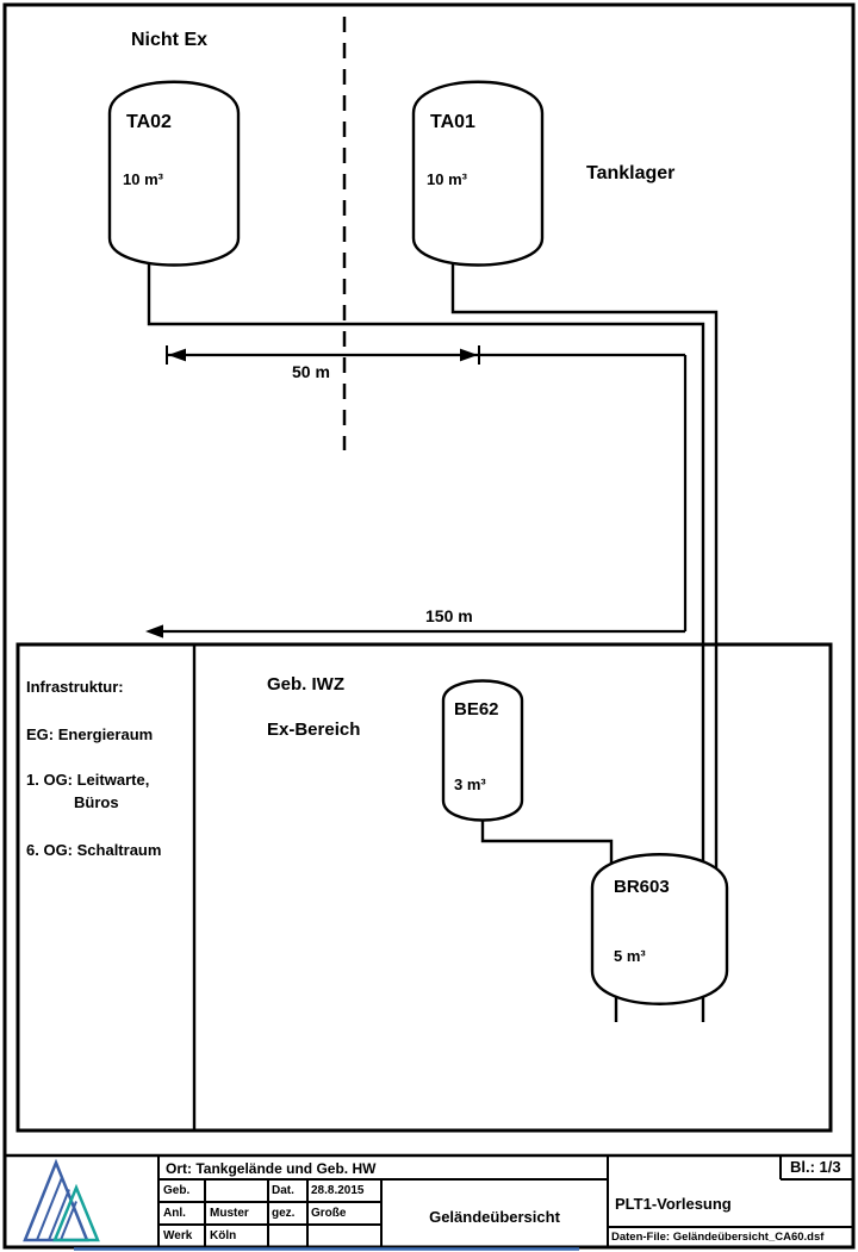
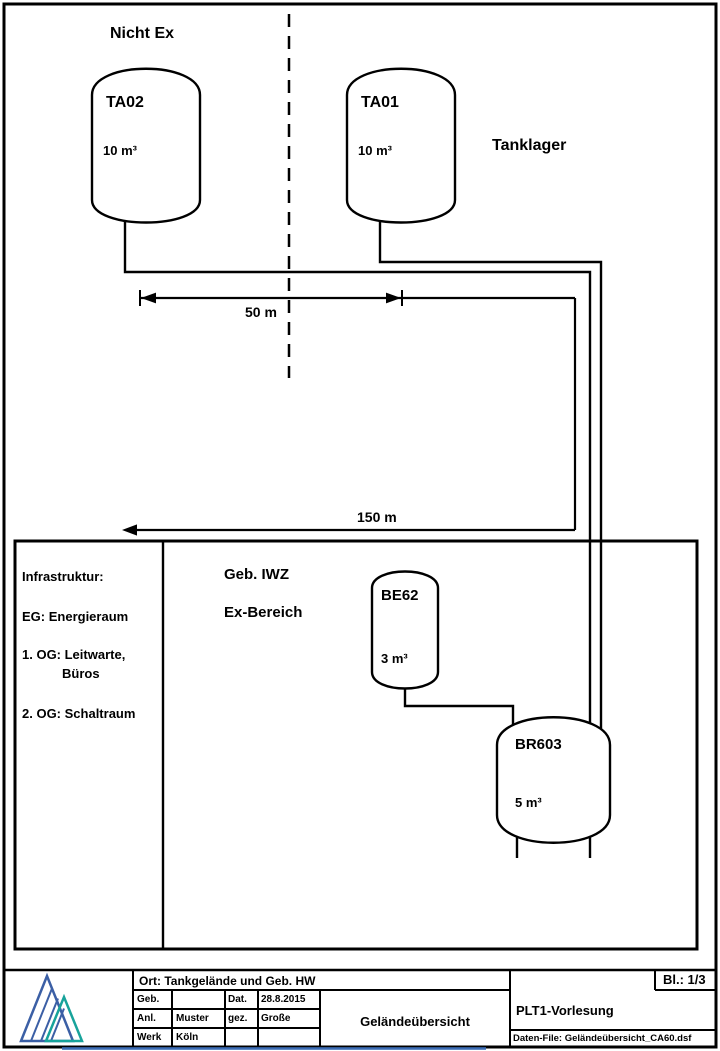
  Nicht Ex
  Tanklager
  TA02
  10 m³
  TA01
  10 m³
  BE62
  3 m³
  BR603
  5 m³
  50 m
  150 m
  Geb. IWZ
  Ex-Bereich
  Infrastruktur:
  EG: Energieraum
  1. OG: Leitwarte,
  Büros
- 6. OG: Schaltraum
+ 2. OG: Schaltraum
  Ort: Tankgelände und Geb. HW
  Bl.: 1/3
  Geb.
  Dat.
  28.8.2015
  Anl.
  Muster
  gez.
  Große
  Werk
  Köln
  Geländeübersicht
  PLT1-Vorlesung
  Daten-File: Geländeübersicht_CA60.dsf
